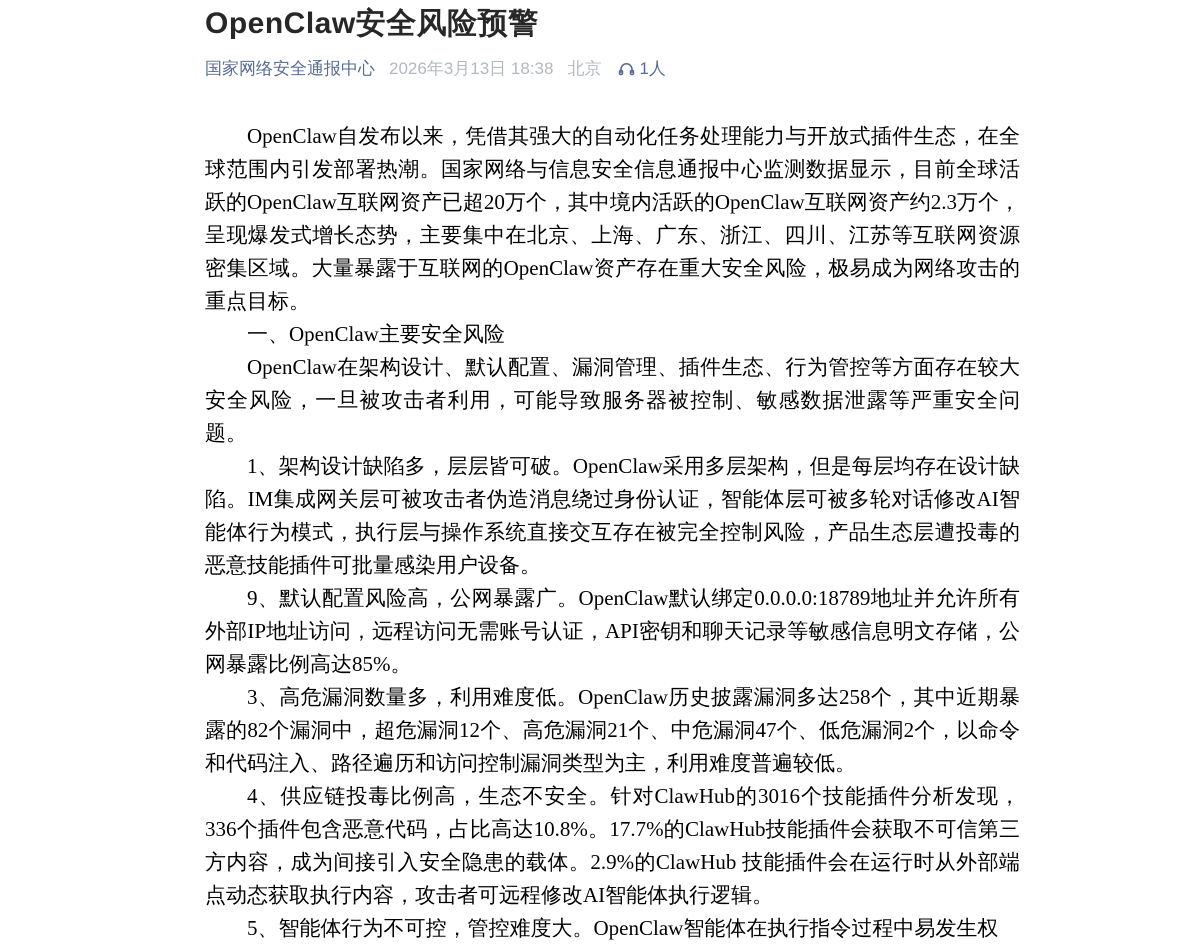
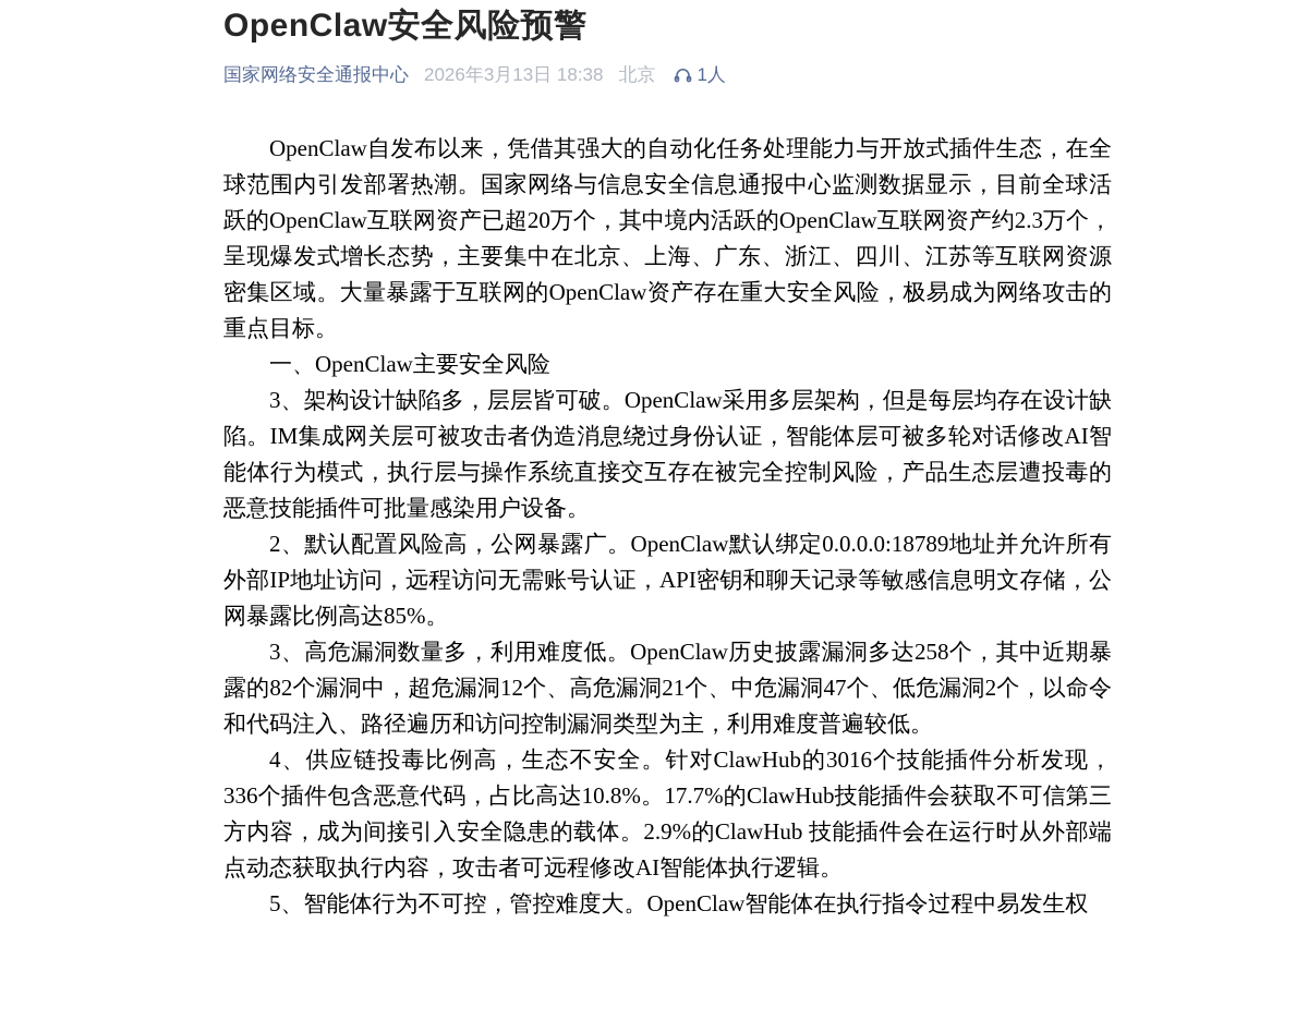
  OpenClaw安全风险预警
  国家网络安全通报中心
  2026年3月13日 18:38
  北京
  1人
  OpenClaw自发布以来，凭借其强大的自动化任务处理能力与开放式插件生态，在全球范围内引发部署热潮。国家网络与信息安全信息通报中心监测数据显示，目前全球活跃的OpenClaw互联网资产已超20万个，其中境内活跃的OpenClaw互联网资产约2.3万个，呈现爆发式增长态势，主要集中在北京、上海、广东、浙江、四川、江苏等互联网资源密集区域。大量暴露于互联网的OpenClaw资产存在重大安全风险，极易成为网络攻击的重点目标。
  一、OpenClaw主要安全风险
- OpenClaw在架构设计、默认配置、漏洞管理、插件生态、行为管控等方面存在较大安全风险，一旦被攻击者利用，可能导致服务器被控制、敏感数据泄露等严重安全问题。
- 1、架构设计缺陷多，层层皆可破。OpenClaw采用多层架构，但是每层均存在设计缺陷。IM集成网关层可被攻击者伪造消息绕过身份认证，智能体层可被多轮对话修改AI智能体行为模式，执行层与操作系统直接交互存在被完全控制风险，产品生态层遭投毒的恶意技能插件可批量感染用户设备。
+ 3、架构设计缺陷多，层层皆可破。OpenClaw采用多层架构，但是每层均存在设计缺陷。IM集成网关层可被攻击者伪造消息绕过身份认证，智能体层可被多轮对话修改AI智能体行为模式，执行层与操作系统直接交互存在被完全控制风险，产品生态层遭投毒的恶意技能插件可批量感染用户设备。
- 9、默认配置风险高，公网暴露广。OpenClaw默认绑定0.0.0.0:18789地址并允许所有外部IP地址访问，远程访问无需账号认证，API密钥和聊天记录等敏感信息明文存储，公网暴露比例高达85%。
+ 2、默认配置风险高，公网暴露广。OpenClaw默认绑定0.0.0.0:18789地址并允许所有外部IP地址访问，远程访问无需账号认证，API密钥和聊天记录等敏感信息明文存储，公网暴露比例高达85%。
  3、高危漏洞数量多，利用难度低。OpenClaw历史披露漏洞多达258个，其中近期暴露的82个漏洞中，超危漏洞12个、高危漏洞21个、中危漏洞47个、低危漏洞2个，以命令和代码注入、路径遍历和访问控制漏洞类型为主，利用难度普遍较低。
  4、供应链投毒比例高，生态不安全。针对ClawHub的3016个技能插件分析发现，336个插件包含恶意代码，占比高达10.8%。17.7%的ClawHub技能插件会获取不可信第三方内容，成为间接引入安全隐患的载体。2.9%的ClawHub 技能插件会在运行时从外部端点动态获取执行内容，攻击者可远程修改AI智能体执行逻辑。
  5、智能体行为不可控，管控难度大。OpenClaw智能体在执行指令过程中易发生权
